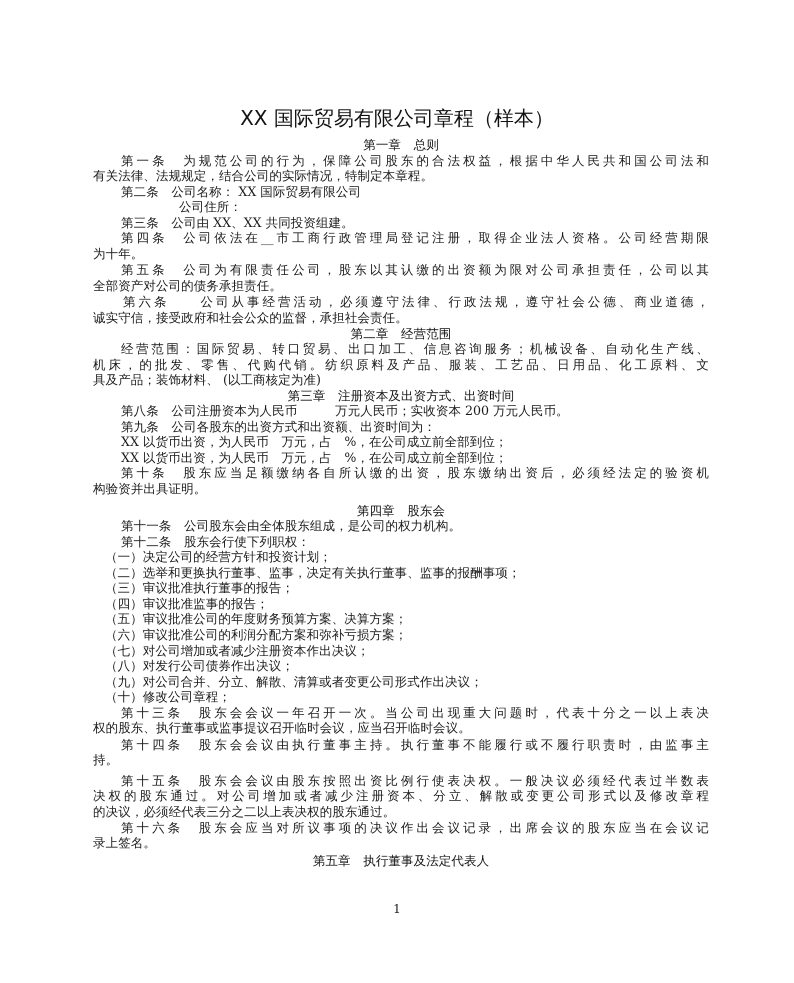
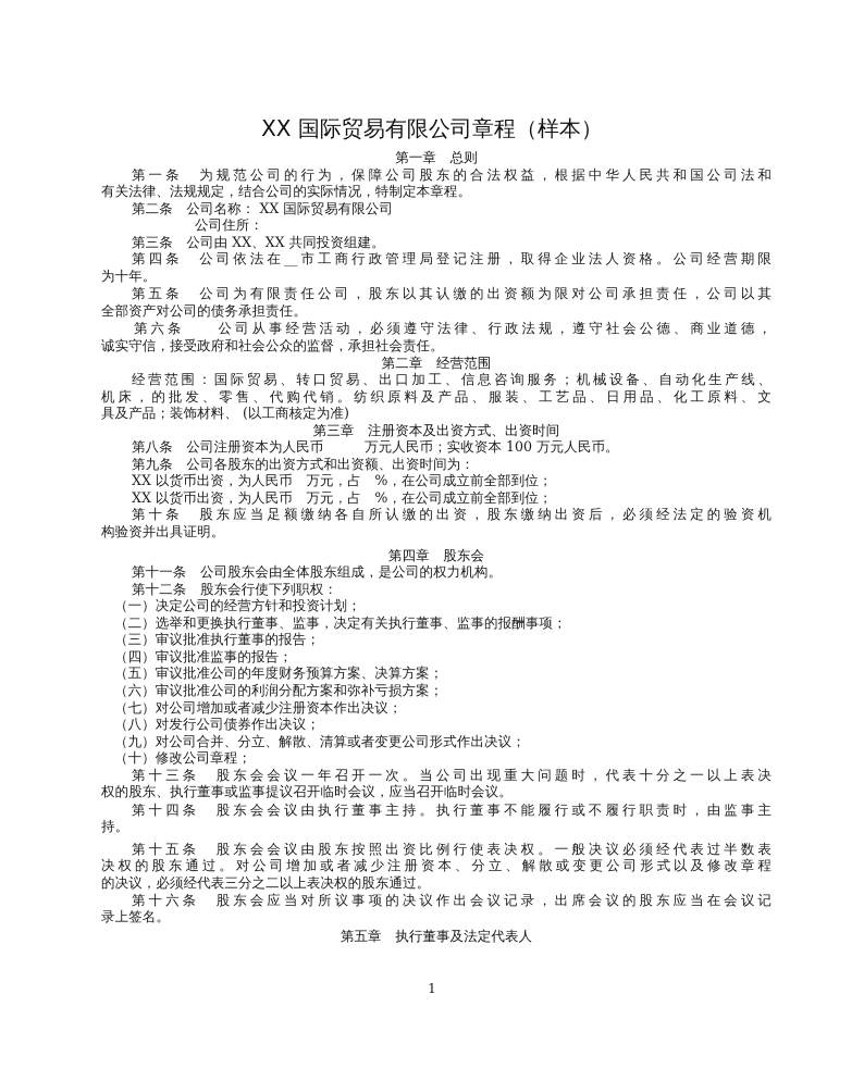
  XX 国际贸易有限公司章程（样本）
  第一章 总则
  第一条 为规范公司的行为，保障公司股东的合法权益，根据中华人民共和国公司法和
  有关法律、法规规定，结合公司的实际情况，特制定本章程。
  第二条 公司名称： XX 国际贸易有限公司
  公司住所：
  第三条 公司由 XX、XX 共同投资组建。
  第四条 公司依法在__市工商行政管理局登记注册，取得企业法人资格。公司经营期限
  为十年。
  第五条 公司为有限责任公司，股东以其认缴的出资额为限对公司承担责任，公司以其
  全部资产对公司的债务承担责任。
  第六条 公司从事经营活动，必须遵守法律、行政法规，遵守社会公德、商业道德，
  诚实守信，接受政府和社会公众的监督，承担社会责任。
  第二章 经营范围
  经营范围：国际贸易、转口贸易、出口加工、信息咨询服务；机械设备、自动化生产线、
  机床，的批发、零售、代购代销。纺织原料及产品、服装、工艺品、日用品、化工原料、文
  具及产品；装饰材料、 (以工商核定为准)
  第三章 注册资本及出资方式、出资时间
- 第八条 公司注册资本为人民币 万元人民币；实收资本 200 万元人民币。
+ 第八条 公司注册资本为人民币 万元人民币；实收资本 100 万元人民币。
  第九条 公司各股东的出资方式和出资额、出资时间为：
  XX 以货币出资，为人民币 万元，占 %，在公司成立前全部到位；
  XX 以货币出资，为人民币 万元，占 %，在公司成立前全部到位；
  第十条 股东应当足额缴纳各自所认缴的出资，股东缴纳出资后，必须经法定的验资机
  构验资并出具证明。
  第四章 股东会
  第十一条 公司股东会由全体股东组成，是公司的权力机构。
  第十二条 股东会行使下列职权：
  （一）决定公司的经营方针和投资计划；
  （二）选举和更换执行董事、监事，决定有关执行董事、监事的报酬事项；
  （三）审议批准执行董事的报告；
  （四）审议批准监事的报告；
  （五）审议批准公司的年度财务预算方案、决算方案；
  （六）审议批准公司的利润分配方案和弥补亏损方案；
  （七）对公司增加或者减少注册资本作出决议；
  （八）对发行公司债券作出决议；
  （九）对公司合并、分立、解散、清算或者变更公司形式作出决议；
  （十）修改公司章程；
  第十三条 股东会会议一年召开一次。当公司出现重大问题时，代表十分之一以上表决
  权的股东、执行董事或监事提议召开临时会议，应当召开临时会议。
  第十四条 股东会会议由执行董事主持。执行董事不能履行或不履行职责时，由监事主
  持。
  第十五条 股东会会议由股东按照出资比例行使表决权。一般决议必须经代表过半数表
  决权的股东通过。对公司增加或者减少注册资本、分立、解散或变更公司形式以及修改章程
  的决议，必须经代表三分之二以上表决权的股东通过。
  第十六条 股东会应当对所议事项的决议作出会议记录，出席会议的股东应当在会议记
  录上签名。
  第五章 执行董事及法定代表人
  1
